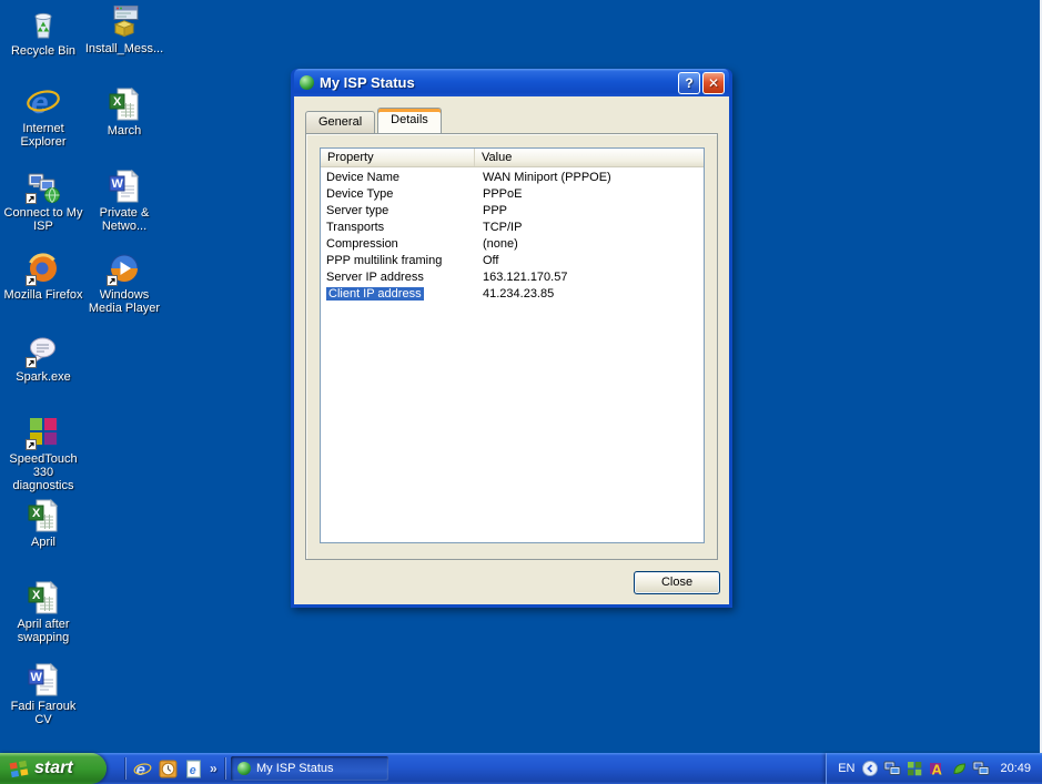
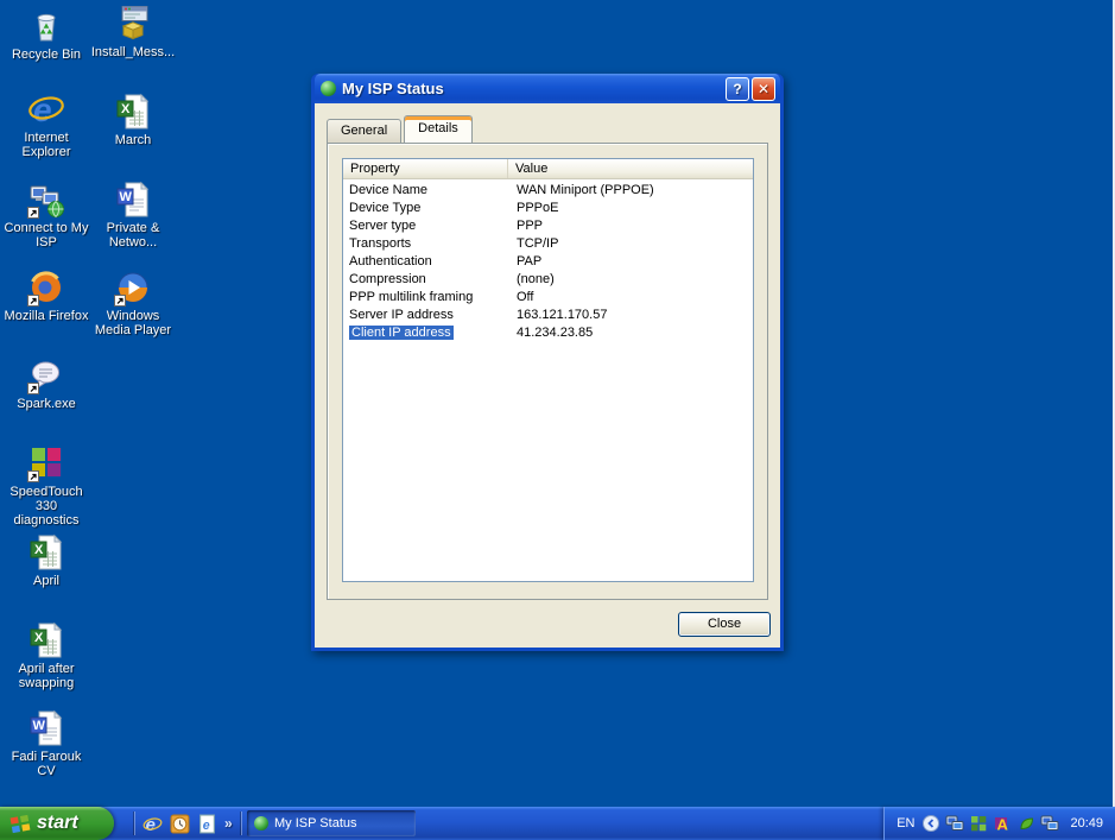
  Recycle Bin
  Install_Mess...
  Internet Explorer
  March
  Connect to My ISP
  Private & Netwo...
  Mozilla Firefox
  Windows Media Player
  Spark.exe
  SpeedTouch 330 diagnostics
  April
  April after swapping
  Fadi Farouk CV
  My ISP Status
  ?
  ✕
  General
  Details
  Property
  Value
  Device Name
  WAN Miniport (PPPOE)
  Device Type
  PPPoE
  Server type
  PPP
  Transports
  TCP/IP
+ Authentication
+ PAP
  Compression
  (none)
  PPP multilink framing
  Off
  Server IP address
  163.121.170.57
  Client IP address
  41.234.23.85
  Close
  start
  »
  My ISP Status
  EN
  20:49
